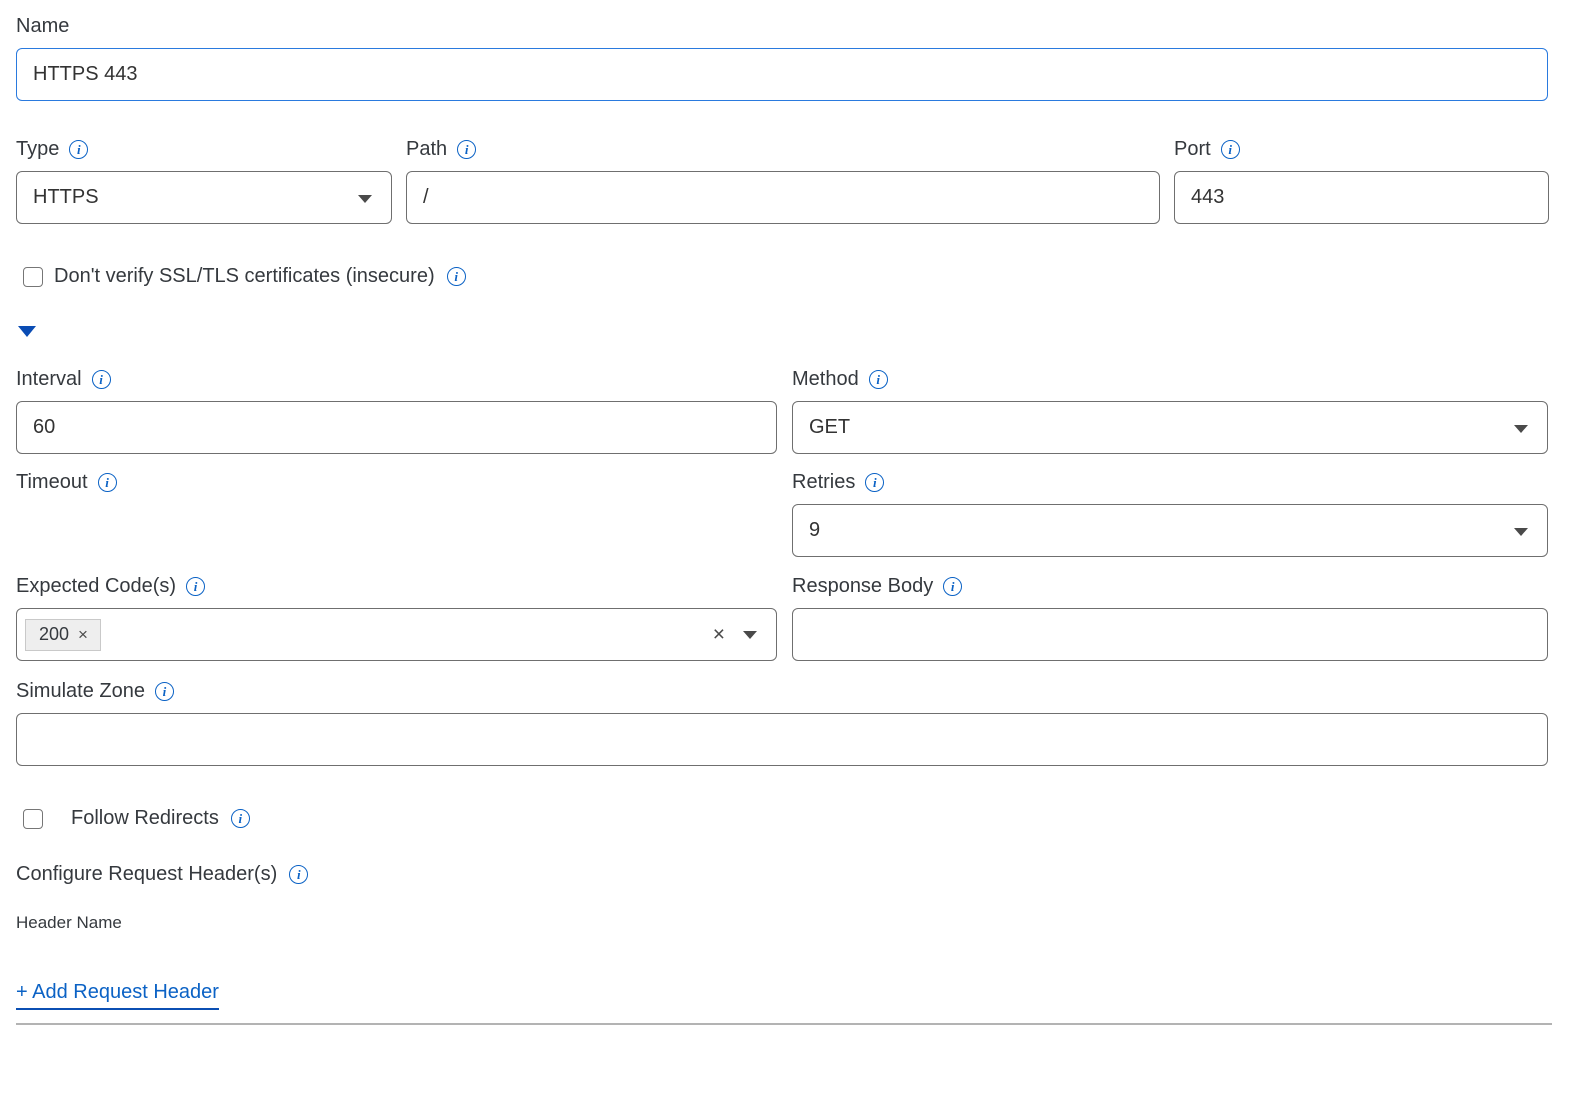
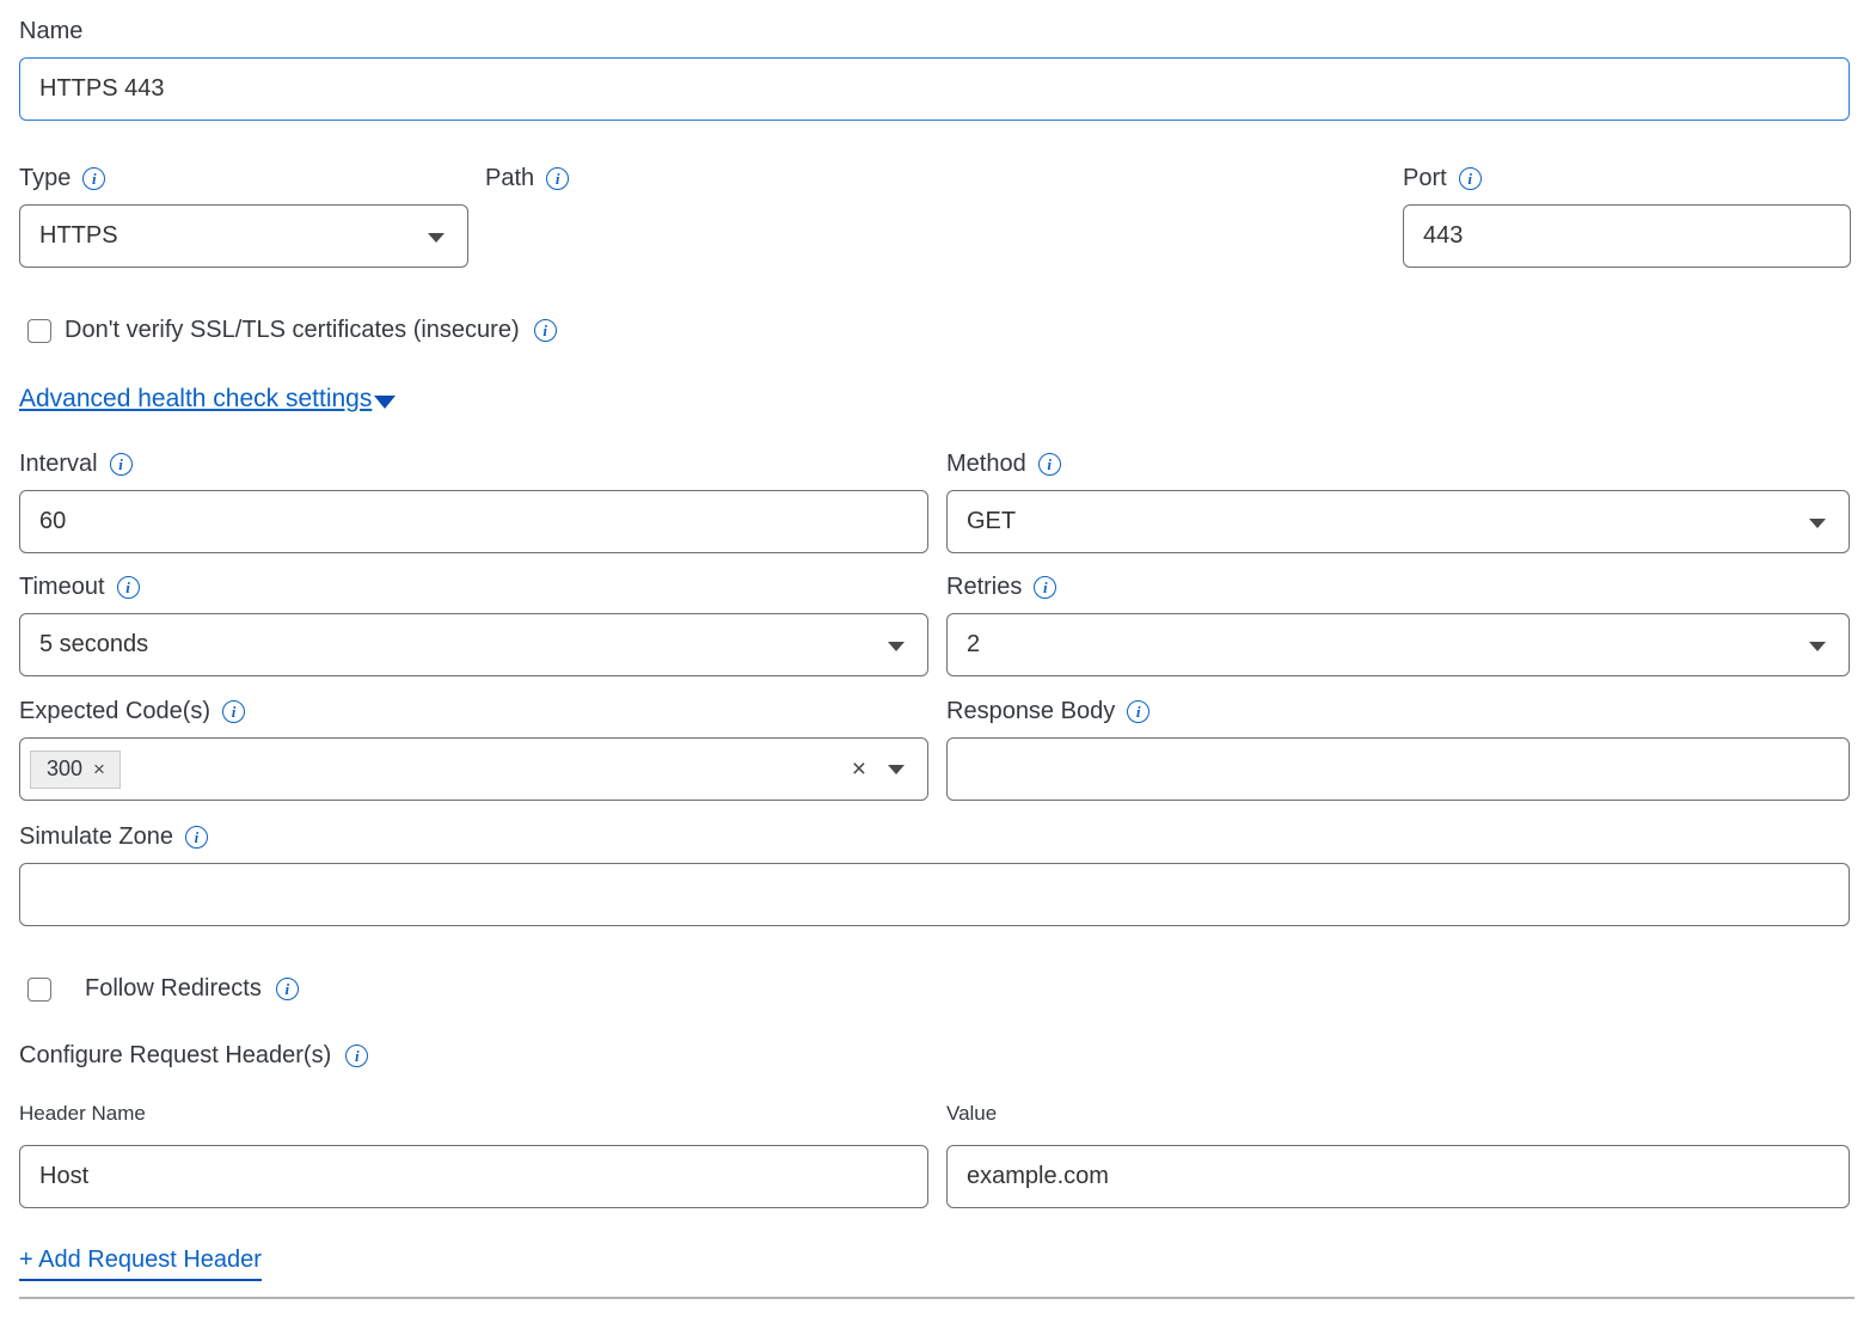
  Name
  HTTPS 443
  Type
  i
  HTTPS
  Path
  i
- /
  Port
  i
  443
  Don't verify SSL/TLS certificates (insecure)
  i
+ Advanced health check settings
  Interval
  i
  60
  Method
  i
  GET
  Timeout
  i
+ 5 seconds
  Retries
  i
- 9
+ 2
  Expected Code(s)
  i
- 200
+ 300
  ×
  ×
  Response Body
  i
  Simulate Zone
  i
  Follow Redirects
  i
  Configure Request Header(s)
  i
  Header Name
+ Host
+ Value
+ example.com
  + Add Request Header
